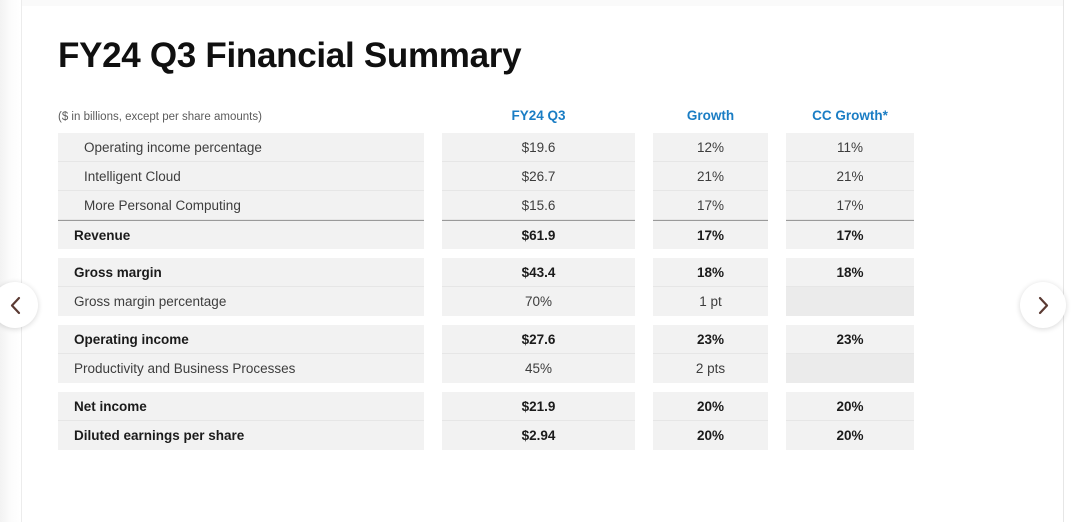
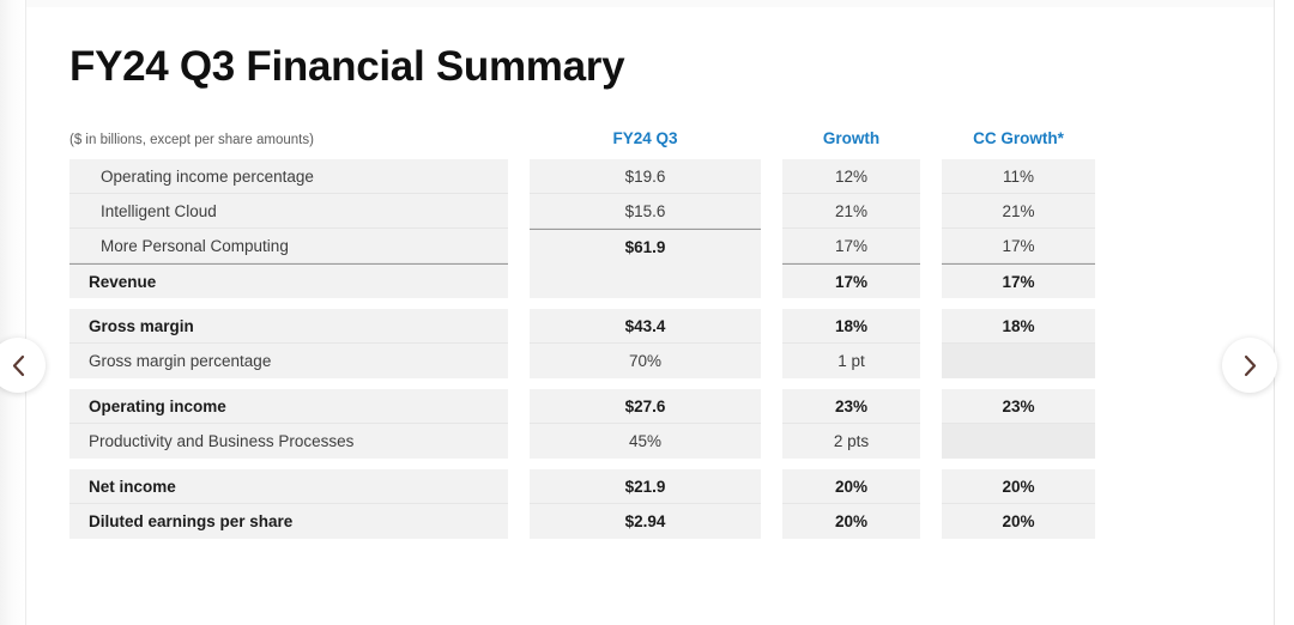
  FY24 Q3 Financial Summary
  ($ in billions, except per share amounts)
  FY24 Q3
  Growth
  CC Growth*
  Operating income percentage
  Intelligent Cloud
  More Personal Computing
  Revenue
  $19.6
- $26.7
  $15.6
  $61.9
  12%
  21%
  17%
  17%
  11%
  21%
  17%
  17%
  Gross margin
  Gross margin percentage
  $43.4
  70%
  18%
  1 pt
  18%
  Operating income
  Productivity and Business Processes
  $27.6
  45%
  23%
  2 pts
  23%
  Net income
  Diluted earnings per share
  $21.9
  $2.94
  20%
  20%
  20%
  20%
